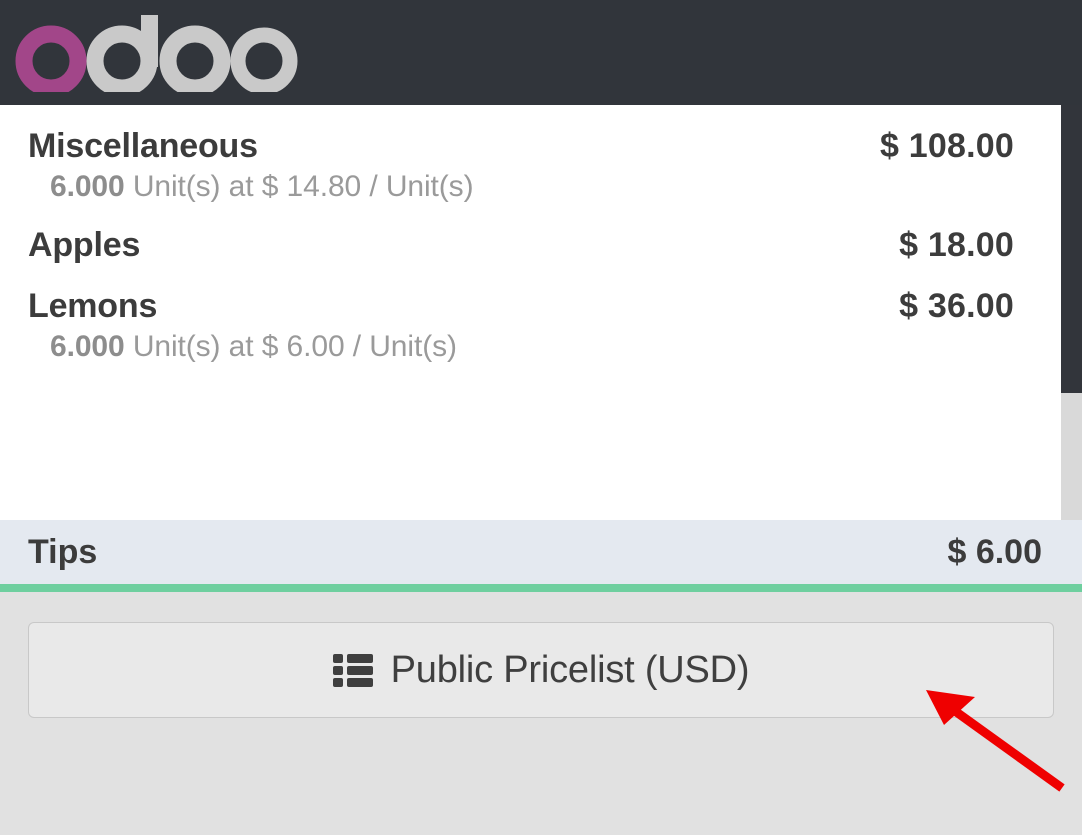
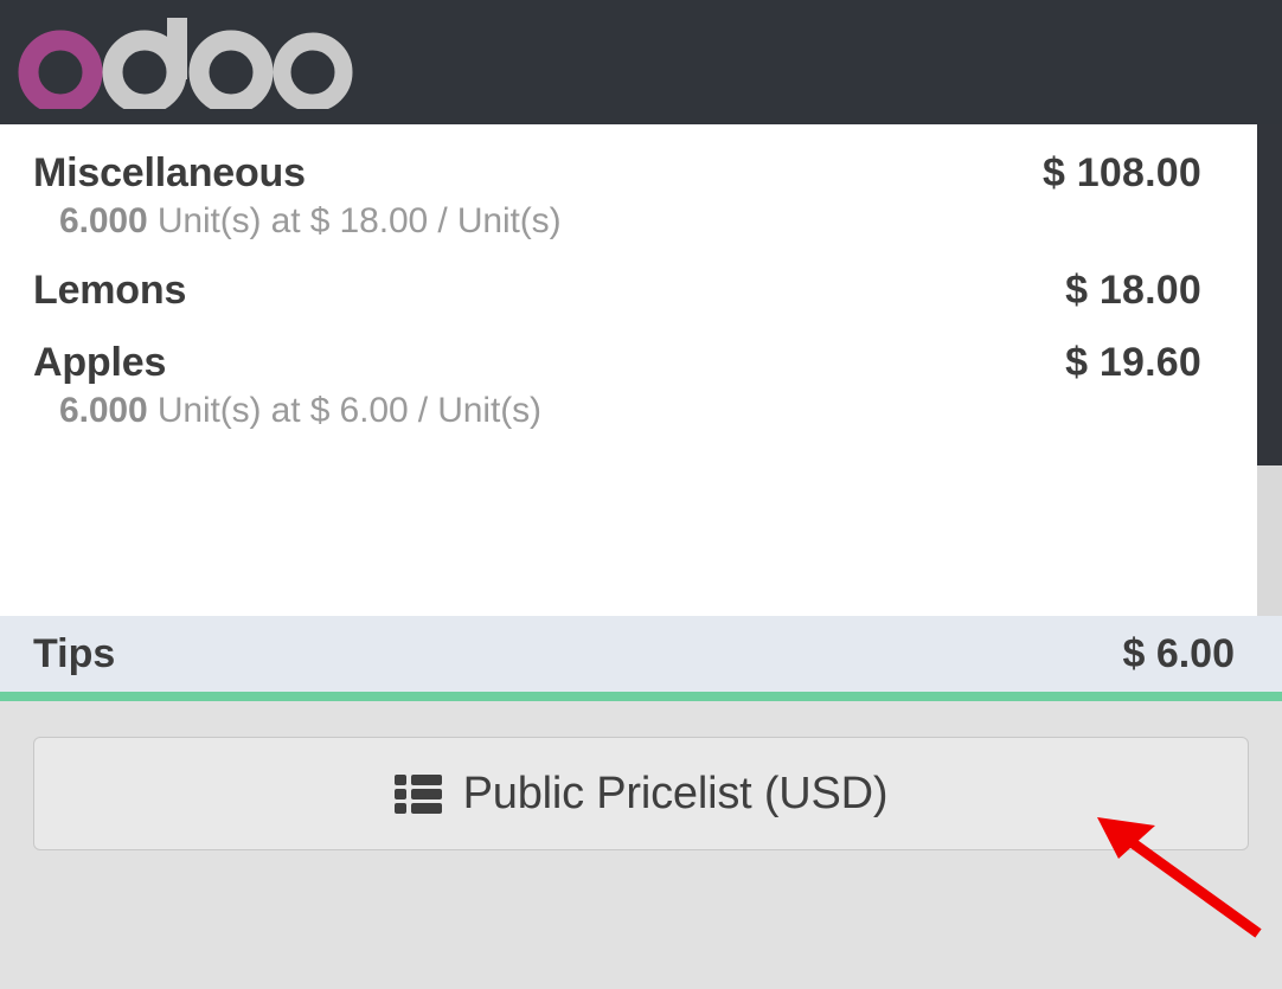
  Miscellaneous
  $ 108.00
- 6.000 Unit(s) at $ 14.80 / Unit(s)
+ 6.000 Unit(s) at $ 18.00 / Unit(s)
- Apples
+ Lemons
  $ 18.00
- Lemons
+ Apples
- $ 36.00
+ $ 19.60
  6.000 Unit(s) at $ 6.00 / Unit(s)
  Tips
  $ 6.00
  Public Pricelist (USD)
